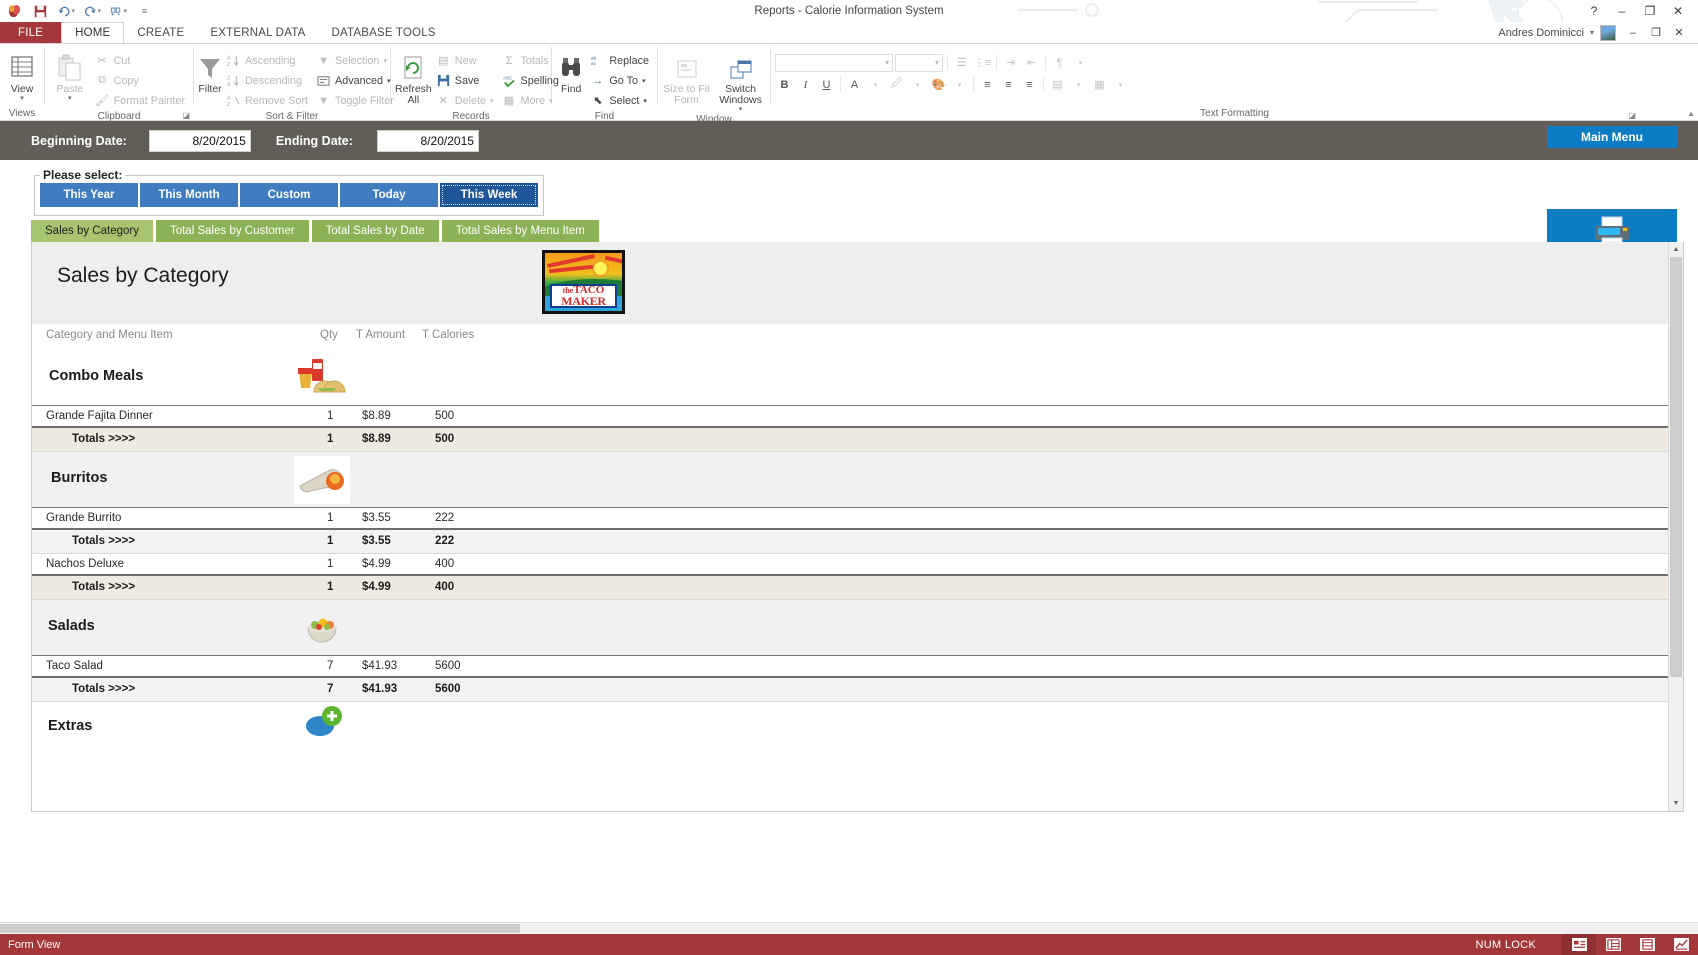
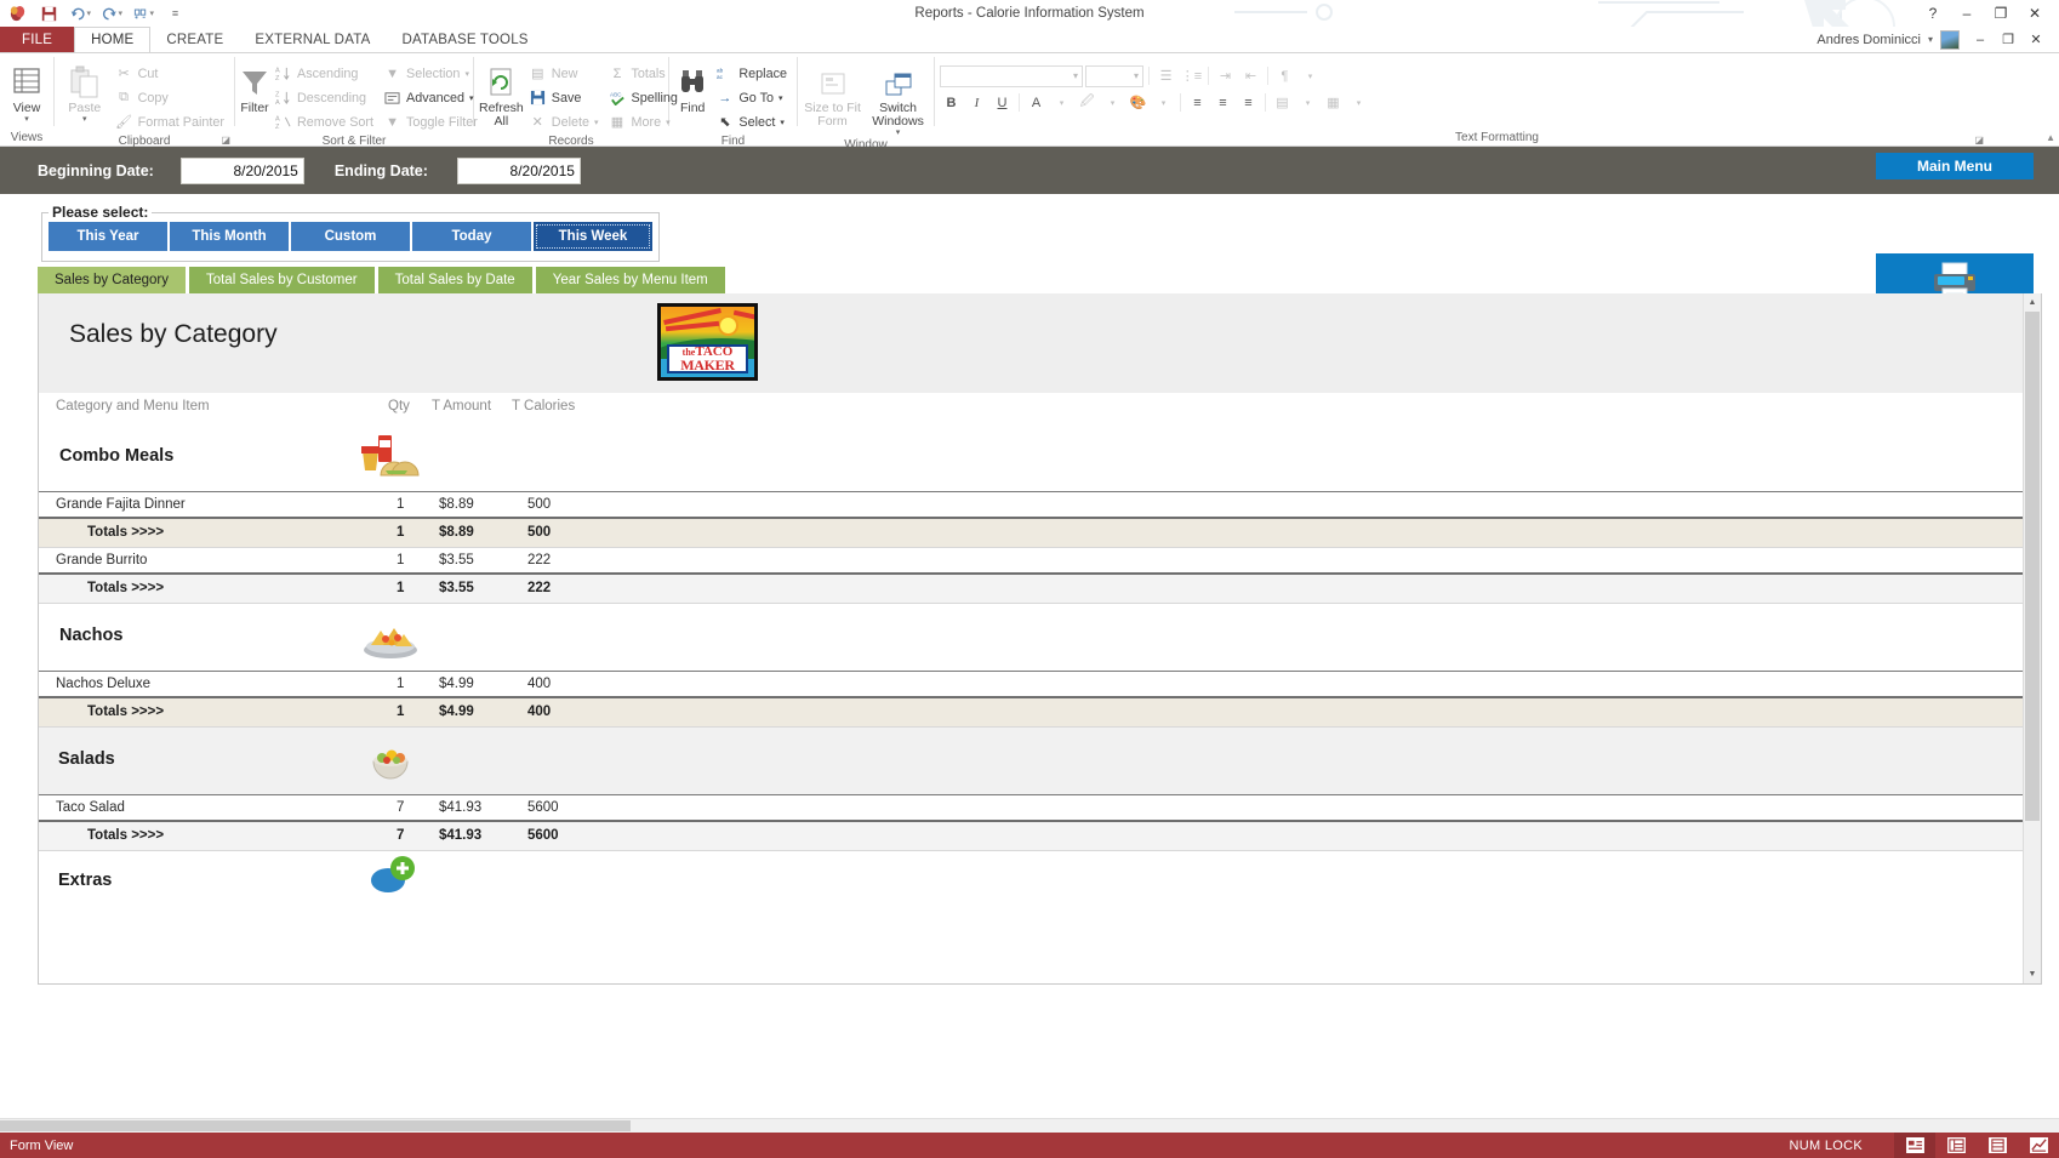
  ≡
  Reports - Calorie Information System
  ?
  –
  ❐
  ✕
  FILE
  HOME
  CREATE
  EXTERNAL DATA
  DATABASE TOOLS
  Andres Dominicci
  ▾
  –
  ❐
  ✕
  View
  Views
  Paste
  ✂
  Cut
  ⧉
  Copy
  🖌
  Format Painter
  Clipboard
  ◪
  Filter
  Ascending
  Descending
  Remove Sort
  ▼
  Selection
  Advanced
  ▼
  Toggle Filter
  Sort & Filter
  Refresh All
  ▤
  New
  Save
  ✕
  Delete
  Σ
  Totals
  Spelling
  ▦
  More
  Records
  Find
  Replace
  →
  Go To
  ⬉
  Select
  Find
  Size to Fit Form
  Switch Windows
  Window
  ▾
  ▾
  ☰
  ⋮≡
  ⇥
  ⇤
  ¶
  B
  I
  U
  A
  🖉
  🎨
  ≡
  ≡
  ≡
  ▤
  ▦
  Text Formatting
  ◪
  ▲
  Beginning Date:
  8/20/2015
  Ending Date:
  8/20/2015
  Main Menu
  Please select:
  This Year
  This Month
  Custom
  Today
  This Week
  Sales by Category
  Total Sales by Customer
  Total Sales by Date
- Total Sales by Menu Item
+ Year Sales by Menu Item
  Sales by Category
  theTACO
  MAKER
  Category and Menu Item
  Qty
  T Amount
  T Calories
  Combo Meals
  Grande Fajita Dinner
  1
  $8.89
  500
  Totals >>>>
  1
  $8.89
  500
- Burritos
  Grande Burrito
  1
  $3.55
  222
  Totals >>>>
  1
  $3.55
  222
+ Nachos
  Nachos Deluxe
  1
  $4.99
  400
  Totals >>>>
  1
  $4.99
  400
  Salads
  Taco Salad
  7
  $41.93
  5600
  Totals >>>>
  7
  $41.93
  5600
  Extras
  Form View
  NUM LOCK
